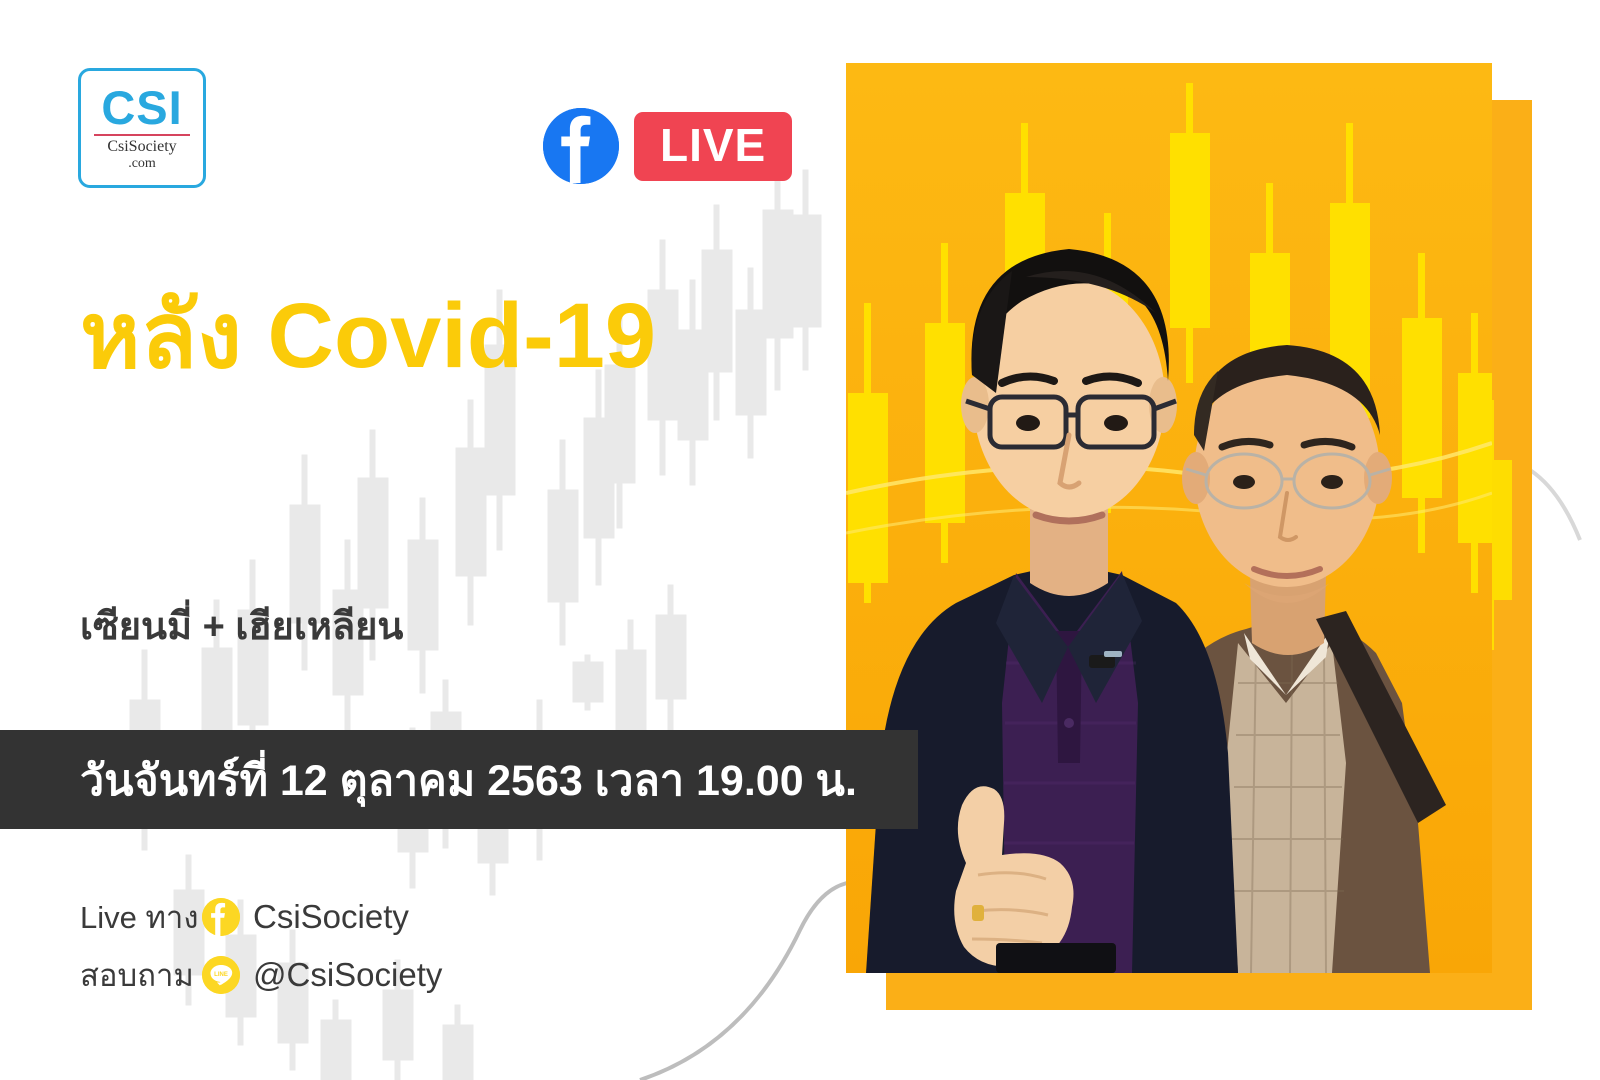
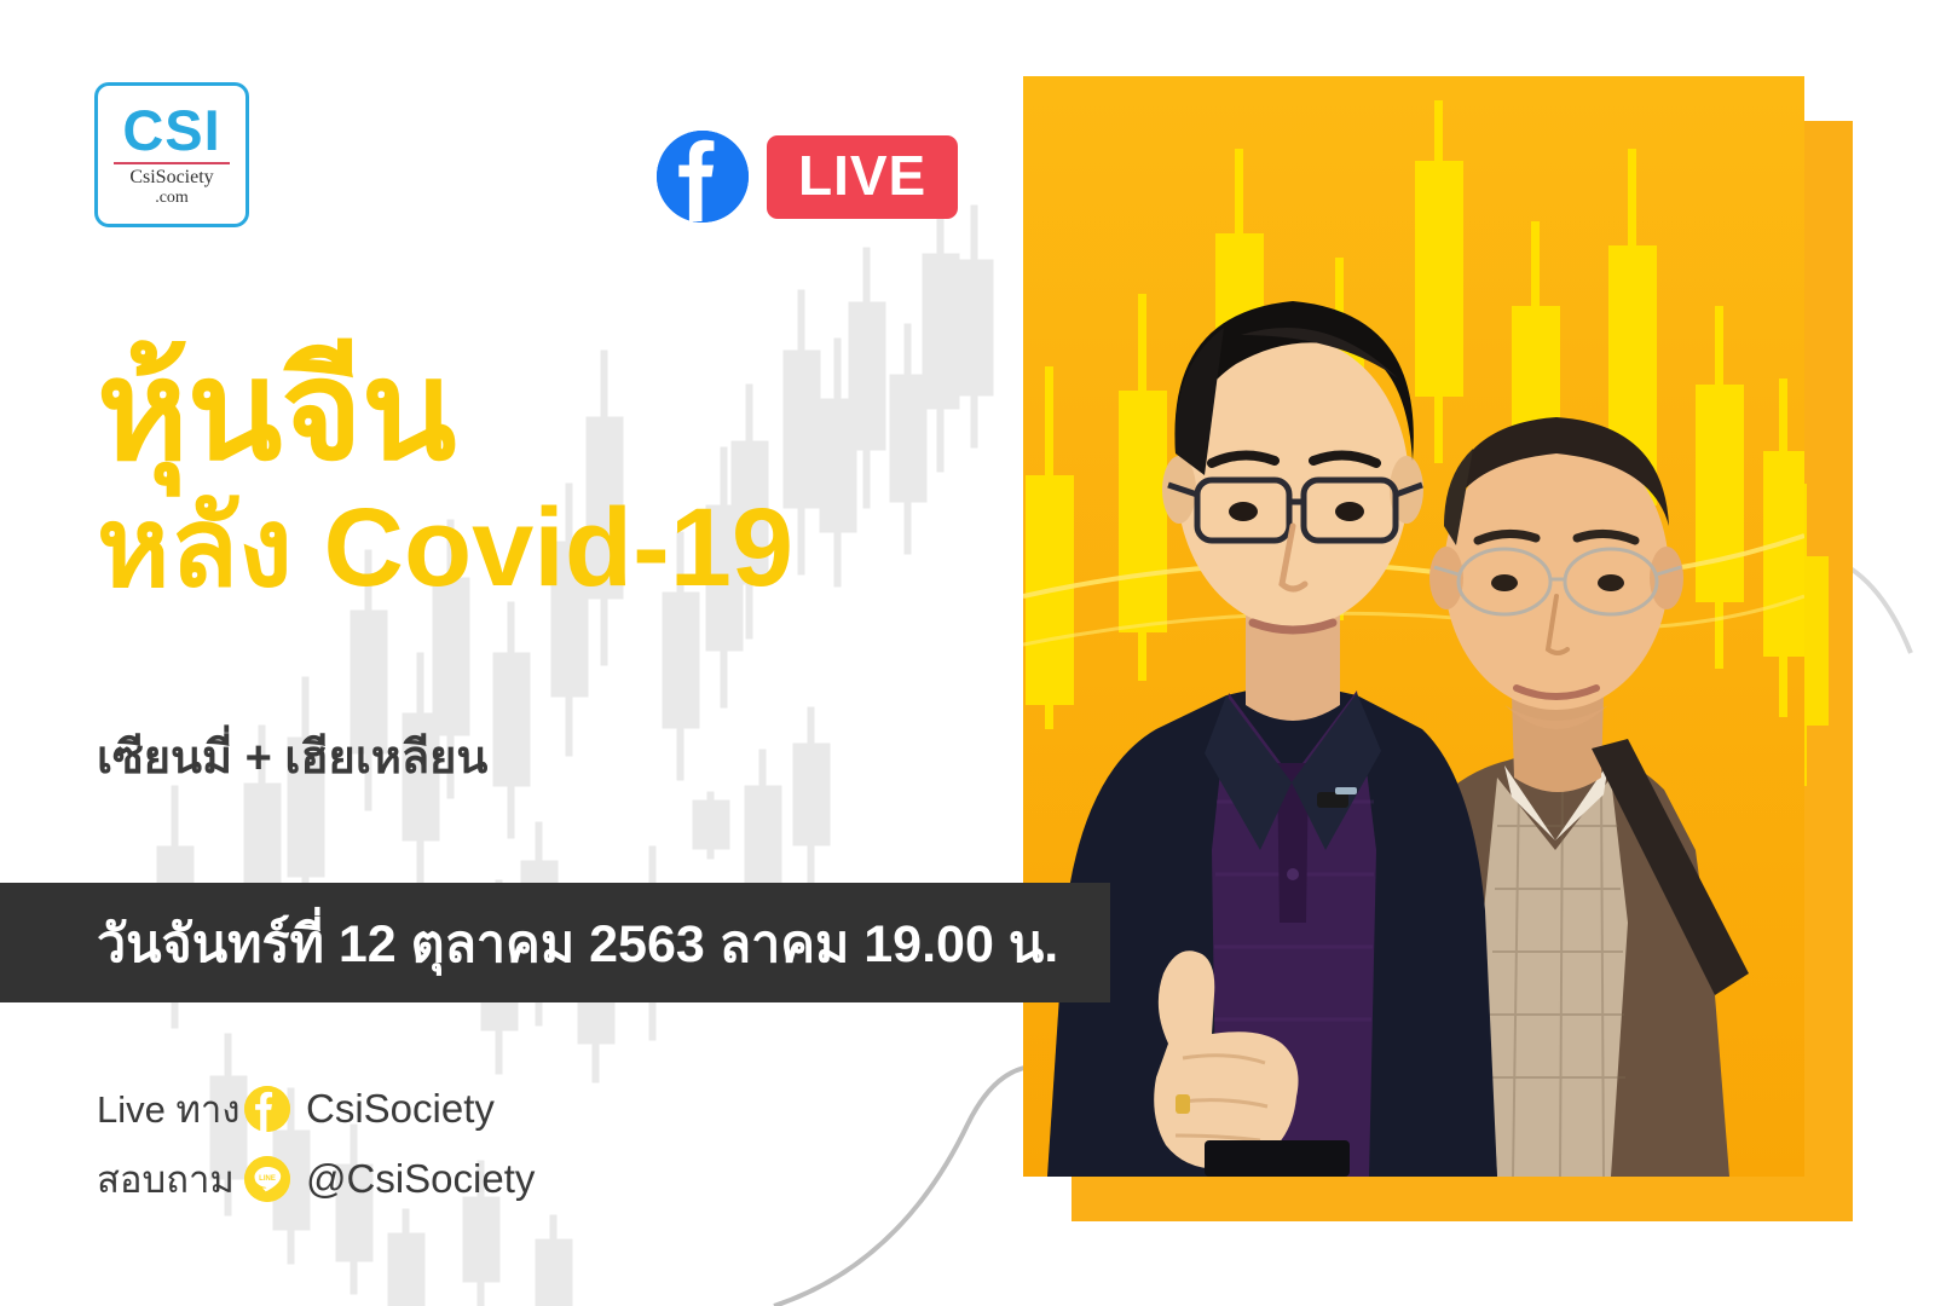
  CSI
  CsiSociety
  .com
  LIVE
+ หุ้นจีน
  หลัง Covid-19
  เซียนมี่ + เฮียเหลียน
- วันจันทร์ที่ 12 ตุลาคม 2563 เวลา 19.00 น.
+ วันจันทร์ที่ 12 ตุลาคม 2563 ลาคม 19.00 น.
  Live ทาง
  CsiSociety
  สอบถาม
  @CsiSociety
